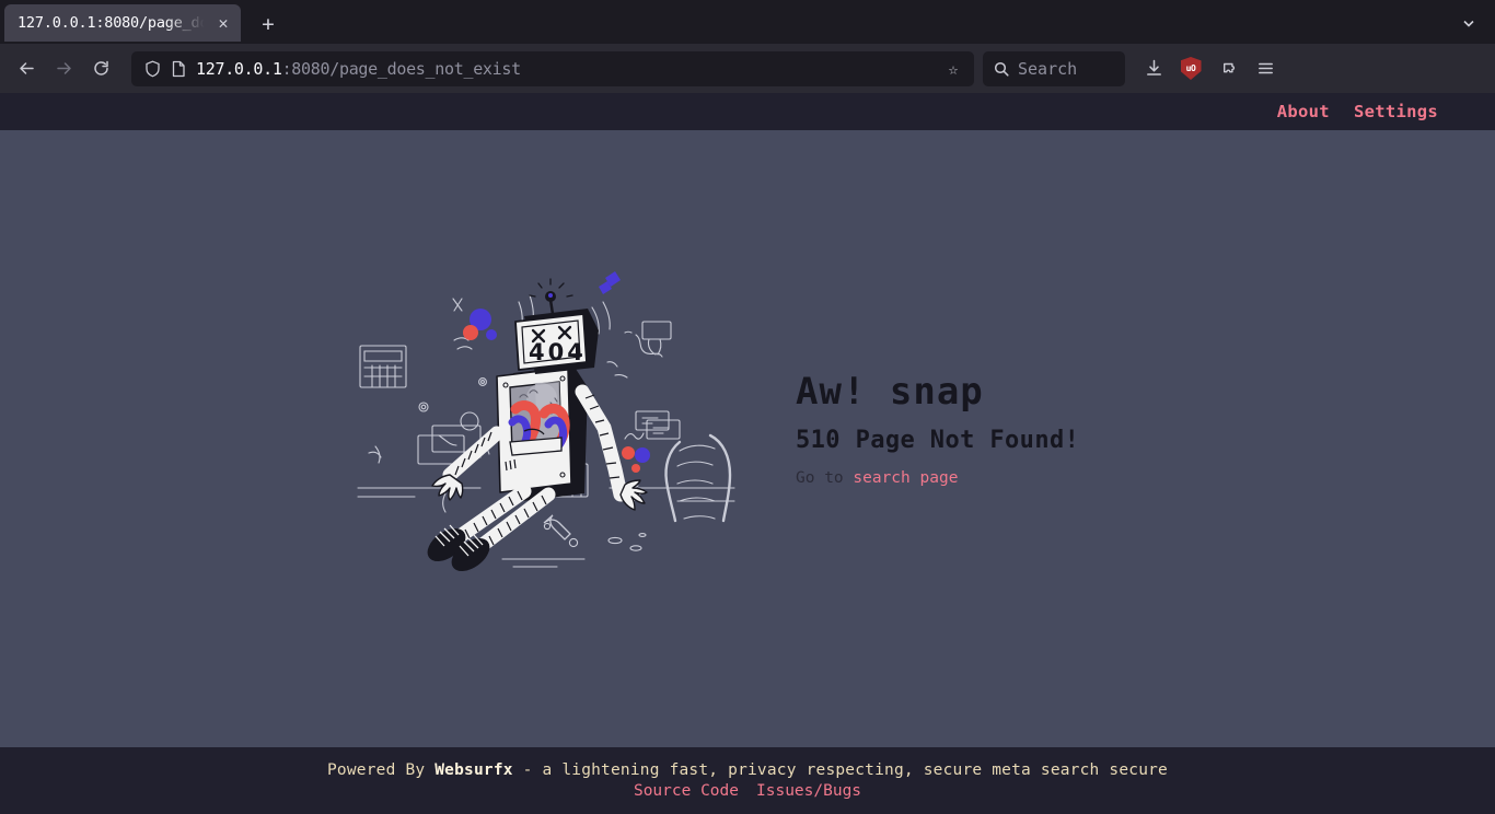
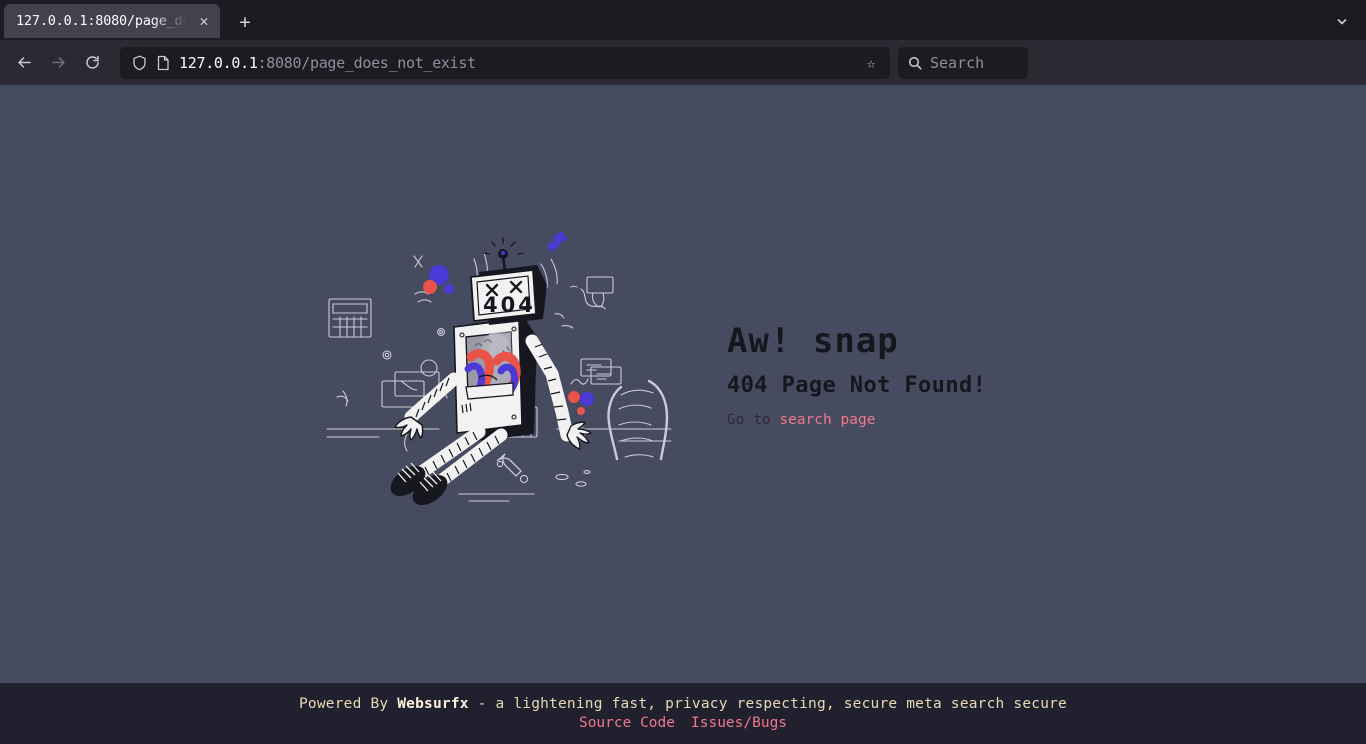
  ✕
  +
  127.0.0.1:8080/page_does_not_exist
  ☆
  Search
- uO
- About
- Settings
  404
  Aw! snap
- 510 Page Not Found!
+ 404 Page Not Found!
  Go to search page
  Powered By Websurfx - a lightening fast, privacy respecting, secure meta search secure
  Source Code
  Issues/Bugs
